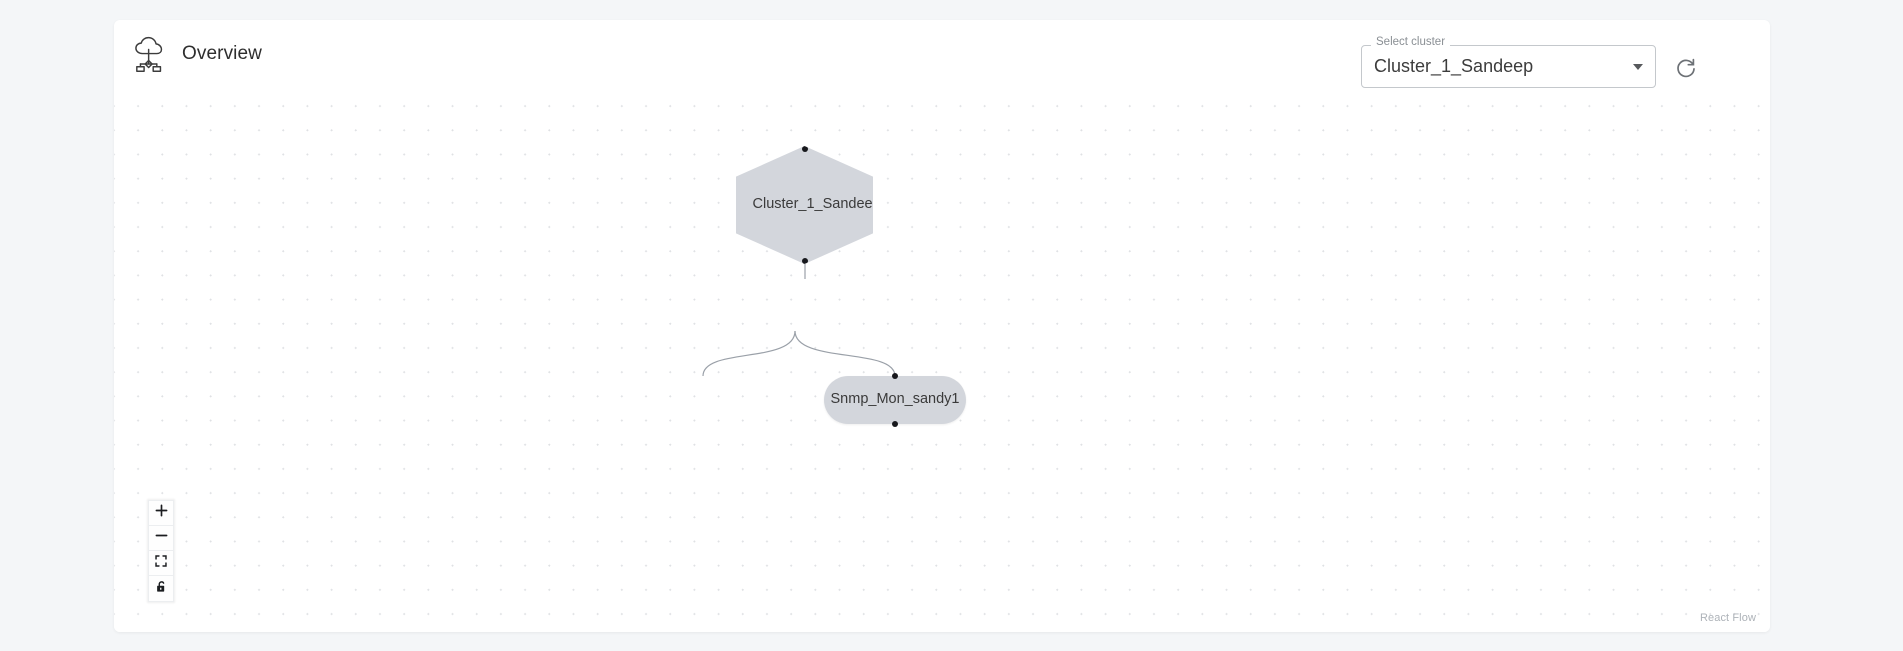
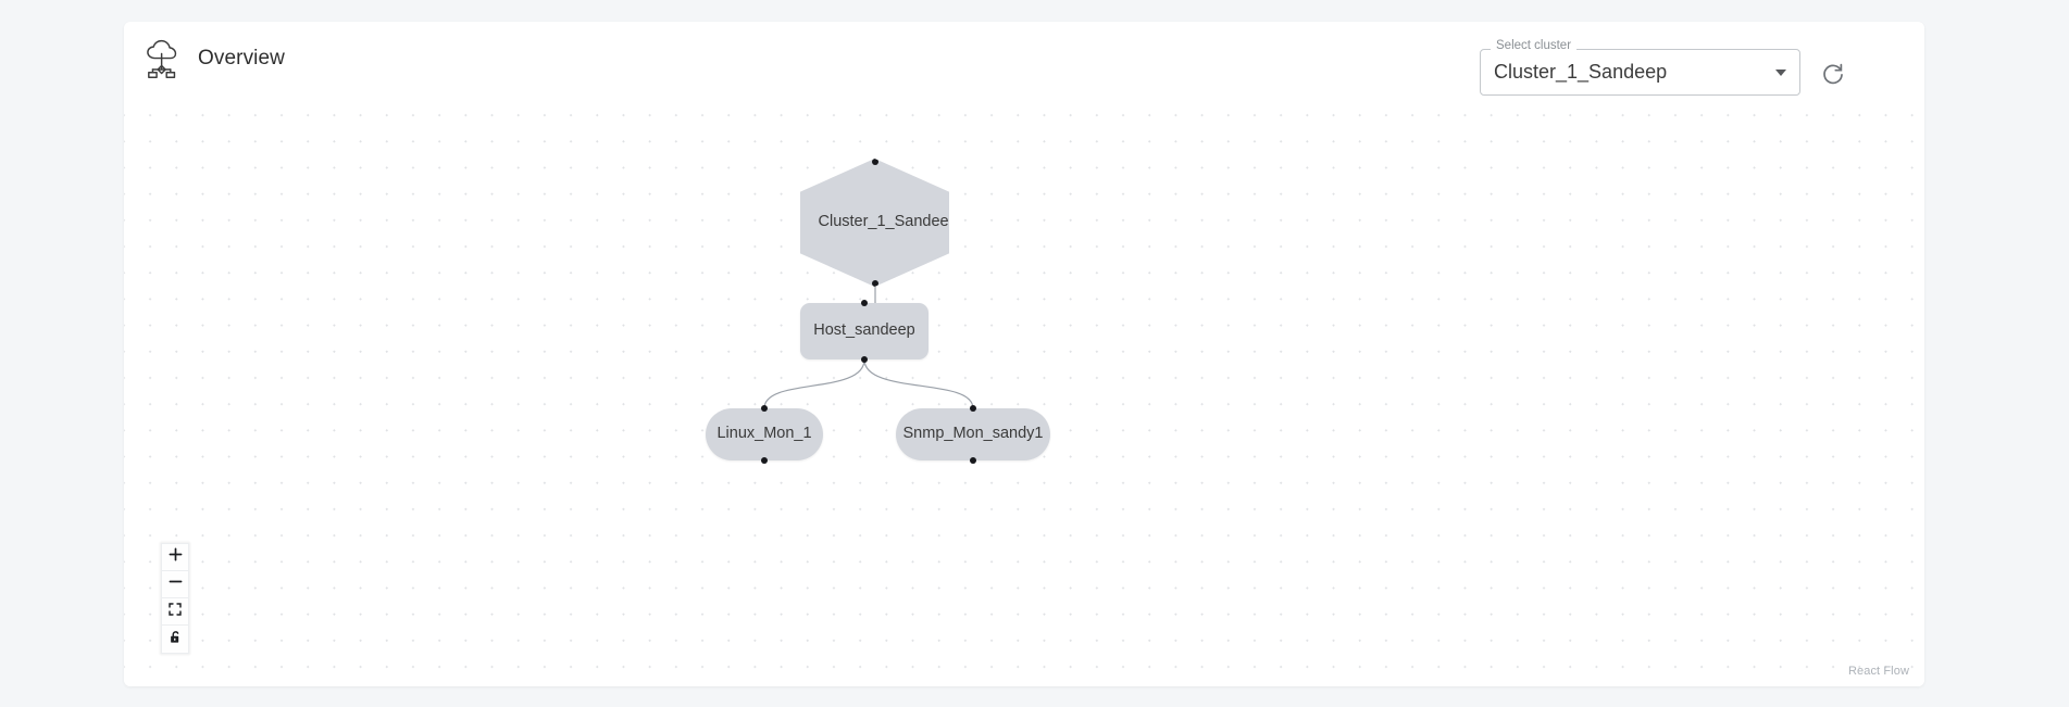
  Overview
  Select cluster
  Cluster_1_Sandeep
  Cluster_1_Sandee
+ Host_sandeep
+ Linux_Mon_1
  Snmp_Mon_sandy1
  React Flow
